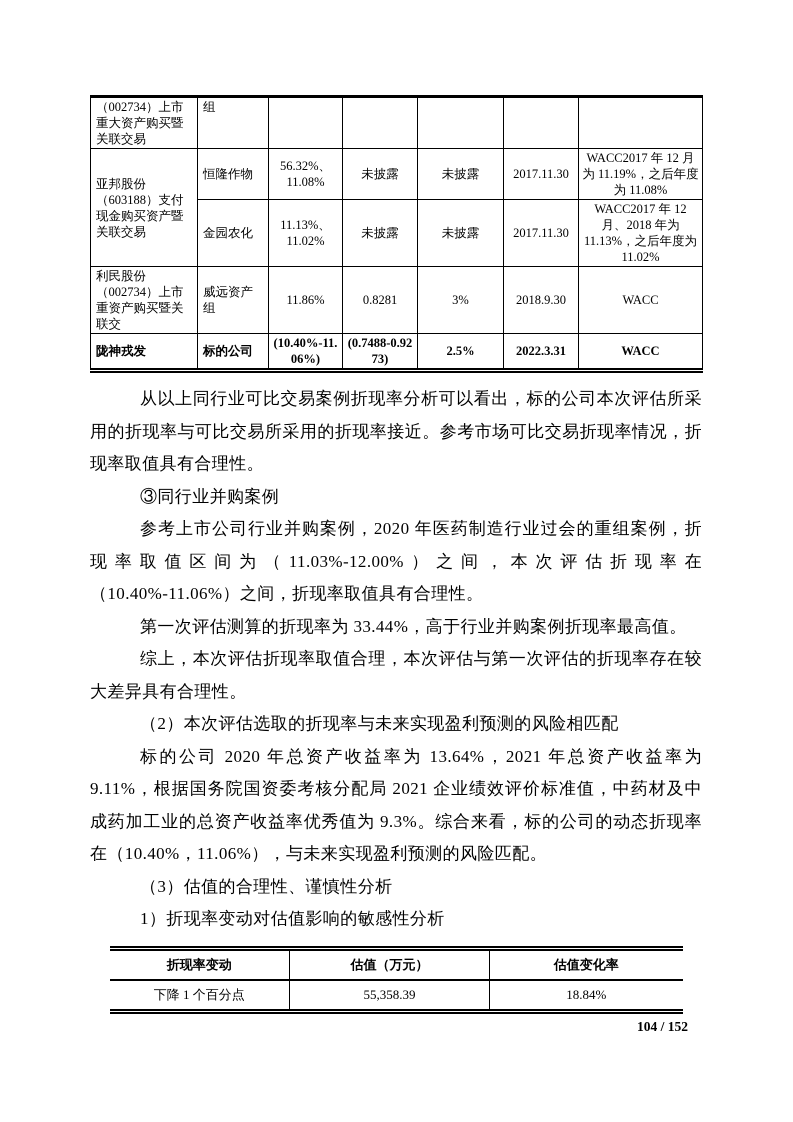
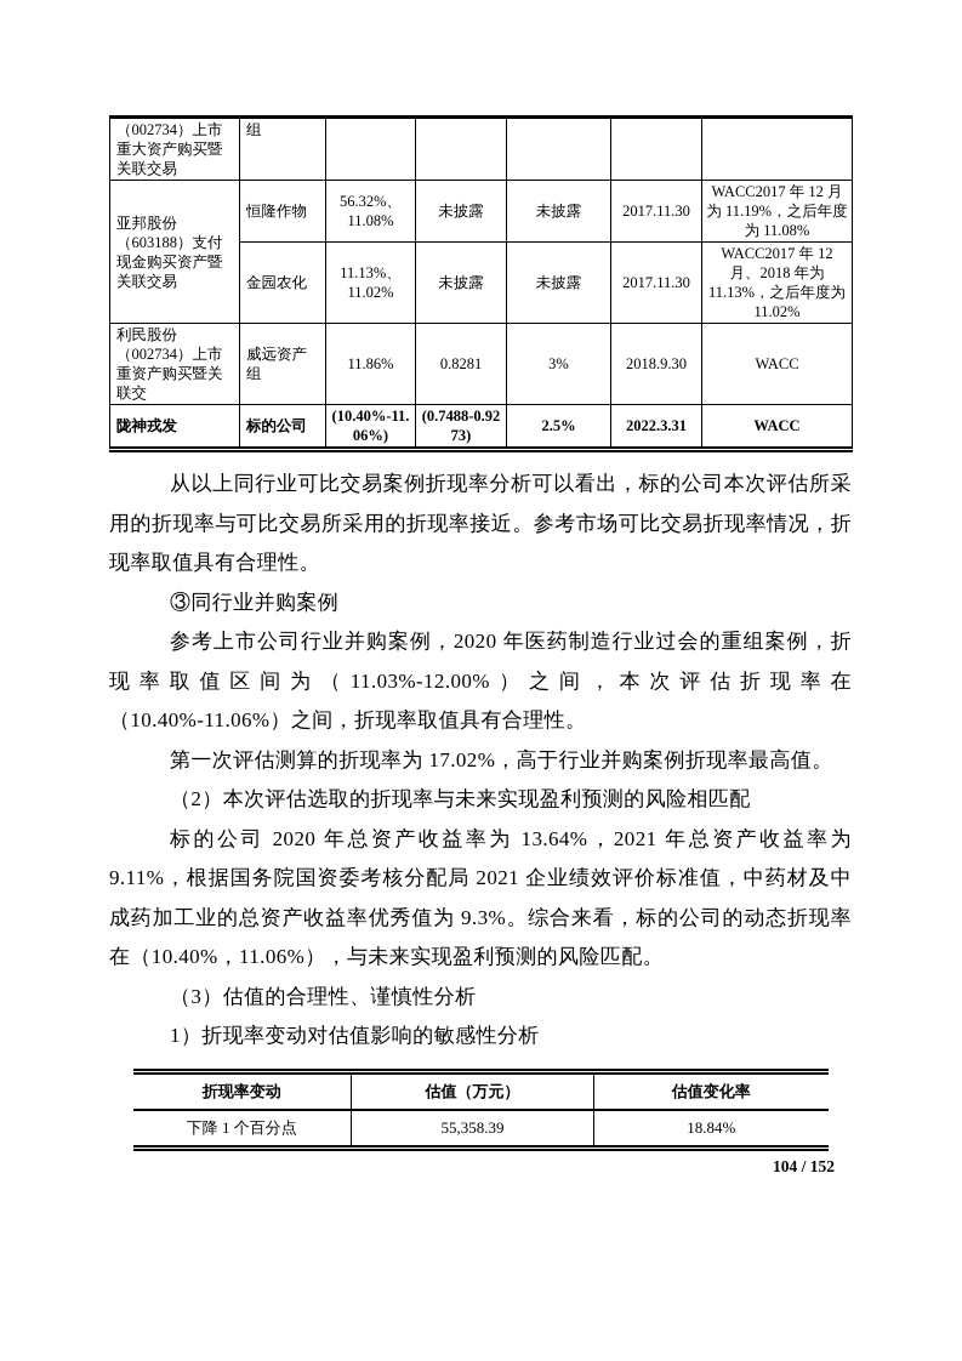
  （002734）上市重大资产购买暨关联交易	组
  亚邦股份（603188）支付现金购买资产暨关联交易	恒隆作物	56.32%、11.08%	未披露	未披露	2017.11.30	WACC2017 年 12 月为 11.19%，之后年度为 11.08%
  金园农化	11.13%、11.02%	未披露	未披露	2017.11.30	WACC2017 年 12 月、2018 年为 11.13%，之后年度为 11.02%
  利民股份（002734）上市重资产购买暨关联交	威远资产组	11.86%	0.8281	3%	2018.9.30	WACC
  陇神戎发	标的公司	(10.40%-11.06%)	(0.7488-0.9273)	2.5%	2022.3.31	WACC
  从以上同行业可比交易案例折现率分析可以看出，标的公司本次评估所采用的折现率与可比交易所采用的折现率接近。参考市场可比交易折现率情况，折现率取值具有合理性。
  ③同行业并购案例
  参考上市公司行业并购案例，2020 年医药制造行业过会的重组案例，折现率取值区间为（11.03%-12.00%）之间，本次评估折现率在（10.40%-11.06%）之间，折现率取值具有合理性。
- 第一次评估测算的折现率为 33.44%，高于行业并购案例折现率最高值。
+ 第一次评估测算的折现率为 17.02%，高于行业并购案例折现率最高值。
- 综上，本次评估折现率取值合理，本次评估与第一次评估的折现率存在较大差异具有合理性。
  （2）本次评估选取的折现率与未来实现盈利预测的风险相匹配
  标的公司 2020 年总资产收益率为 13.64%，2021 年总资产收益率为 9.11%，根据国务院国资委考核分配局 2021 企业绩效评价标准值，中药材及中成药加工业的总资产收益率优秀值为 9.3%。综合来看，标的公司的动态折现率在（10.40%，11.06%），与未来实现盈利预测的风险匹配。
  （3）估值的合理性、谨慎性分析
  1）折现率变动对估值影响的敏感性分析
  折现率变动	估值（万元）	估值变化率
  下降 1 个百分点	55,358.39	18.84%
  104 / 152
